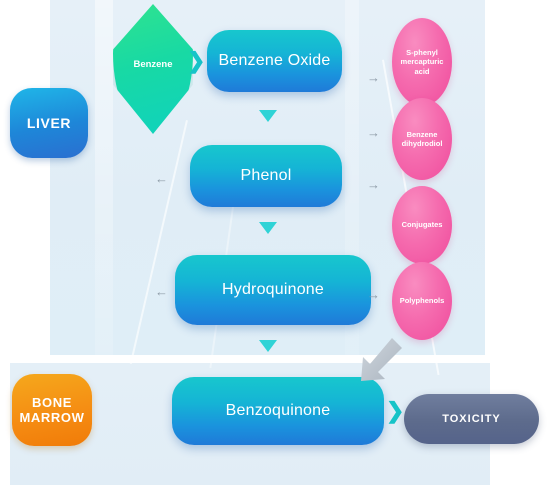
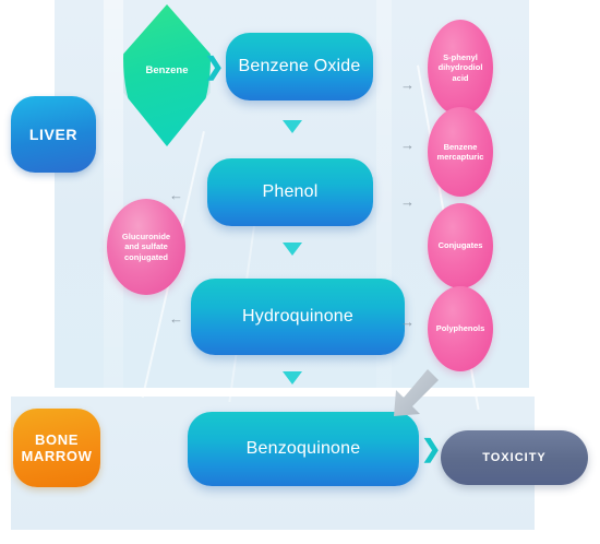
  LIVER
  BONE
  MARROW
  Benzene
  ❯
  Benzene Oxide
  Phenol
  Hydroquinone
  Benzoquinone
  ❯
  TOXICITY
  S-phenyl
- mercapturic
+ dihydrodiol
  acid
  Benzene
- dihydrodiol
+ mercapturic
  Conjugates
  Polyphenols
+ Glucuronide
+ and sulfate
+ conjugated
  →
  →
  →
  →
  ←
  ←
